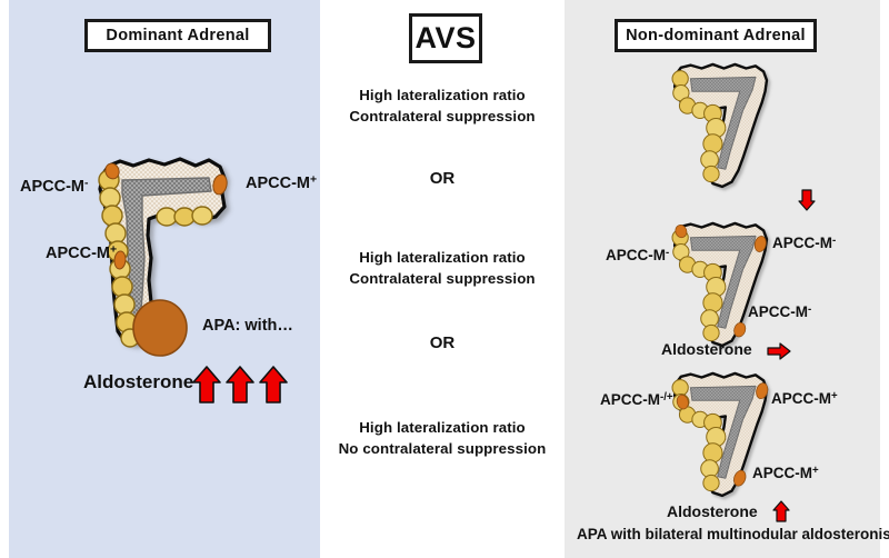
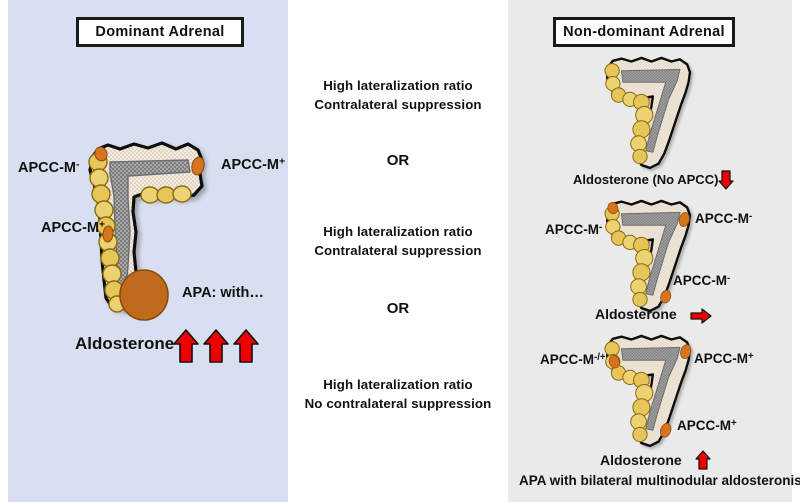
  Dominant Adrenal
- AVS
  Non-dominant Adrenal
  High lateralization ratio
  Contralateral suppression
  OR
  High lateralization ratio
  Contralateral suppression
  OR
  High lateralization ratio
  No contralateral suppression
  APCC-M-
  APCC-M+
  APCC-M+
  APA: with…
  Aldosterone
+ Aldosterone (No APCC)
  APCC-M-
  APCC-M-
  APCC-M-
  Aldosterone
  APCC-M-/+
  APCC-M+
  APCC-M+
  Aldosterone
  APA with bilateral multinodular aldosteronis
